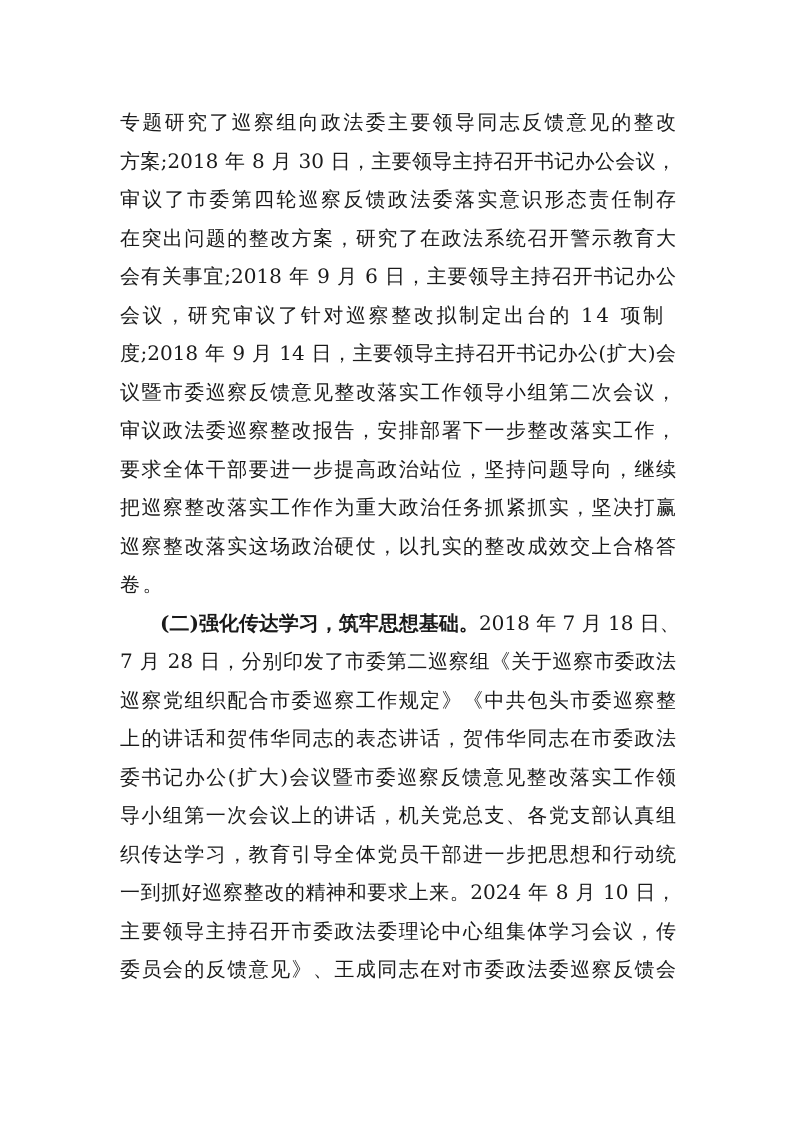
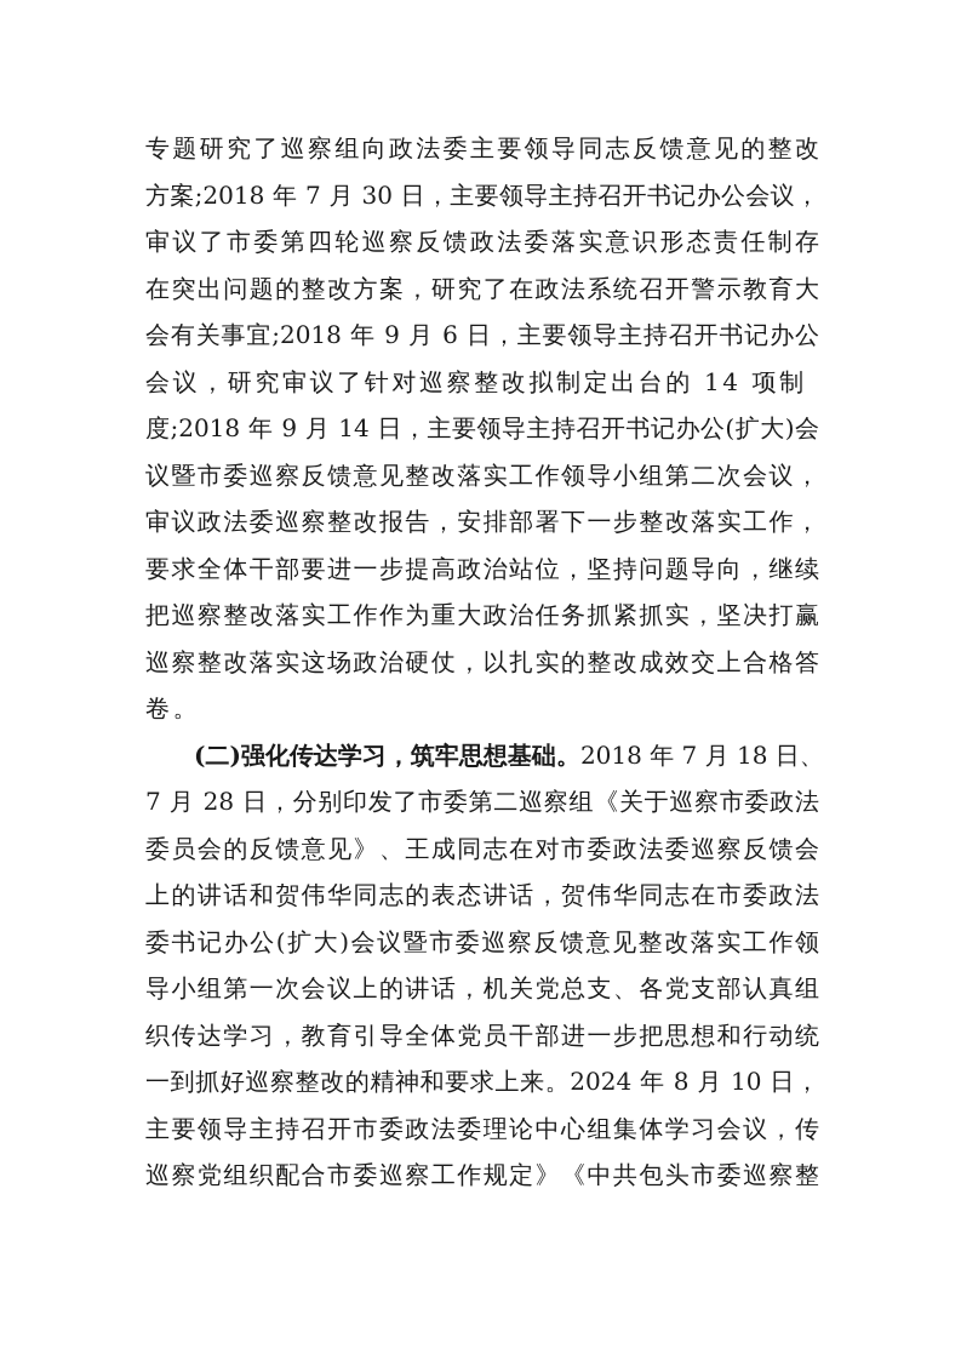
  专题研究了巡察组向政法委主要领导同志反馈意见的整改
- 方案;2018 年 8 月 30 日，主要领导主持召开书记办公会议，
+ 方案;2018 年 7 月 30 日，主要领导主持召开书记办公会议，
  审议了市委第四轮巡察反馈政法委落实意识形态责任制存
  在突出问题的整改方案，研究了在政法系统召开警示教育大
  会有关事宜;2018 年 9 月 6 日，主要领导主持召开书记办公
  会议，研究审议了针对巡察整改拟制定出台的 14 项制
  度;2018 年 9 月 14 日，主要领导主持召开书记办公(扩大)会
  议暨市委巡察反馈意见整改落实工作领导小组第二次会议，
  审议政法委巡察整改报告，安排部署下一步整改落实工作，
  要求全体干部要进一步提高政治站位，坚持问题导向，继续
  把巡察整改落实工作作为重大政治任务抓紧抓实，坚决打赢
  巡察整改落实这场政治硬仗，以扎实的整改成效交上合格答
  卷。
  (二)强化传达学习，筑牢思想基础。2018 年 7 月 18 日、
  7 月 28 日，分别印发了市委第二巡察组《关于巡察市委政法
- 巡察党组织配合市委巡察工作规定》《中共包头市委巡察整
+ 委员会的反馈意见》、王成同志在对市委政法委巡察反馈会
  上的讲话和贺伟华同志的表态讲话，贺伟华同志在市委政法
  委书记办公(扩大)会议暨市委巡察反馈意见整改落实工作领
  导小组第一次会议上的讲话，机关党总支、各党支部认真组
  织传达学习，教育引导全体党员干部进一步把思想和行动统
  一到抓好巡察整改的精神和要求上来。2024 年 8 月 10 日，
  主要领导主持召开市委政法委理论中心组集体学习会议，传
- 委员会的反馈意见》、王成同志在对市委政法委巡察反馈会
+ 巡察党组织配合市委巡察工作规定》《中共包头市委巡察整
